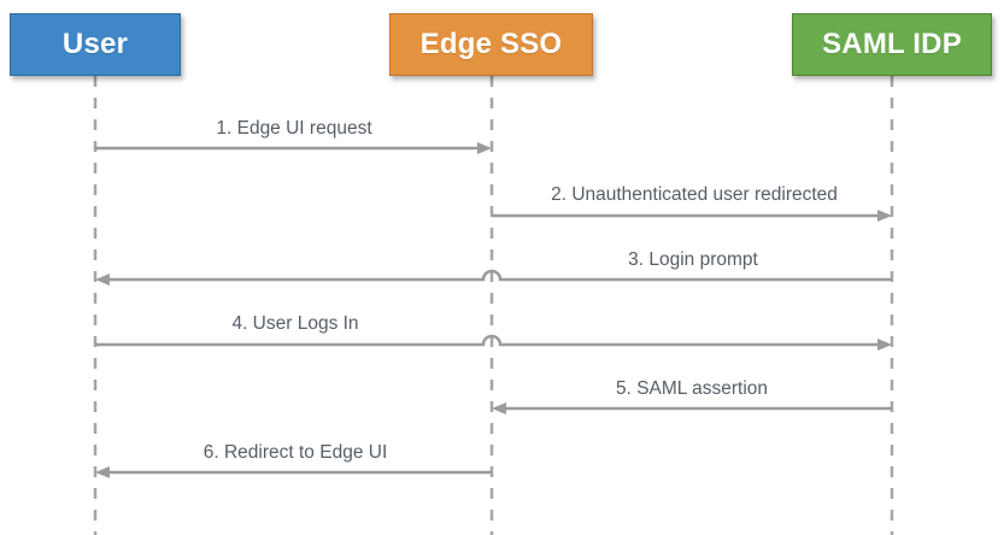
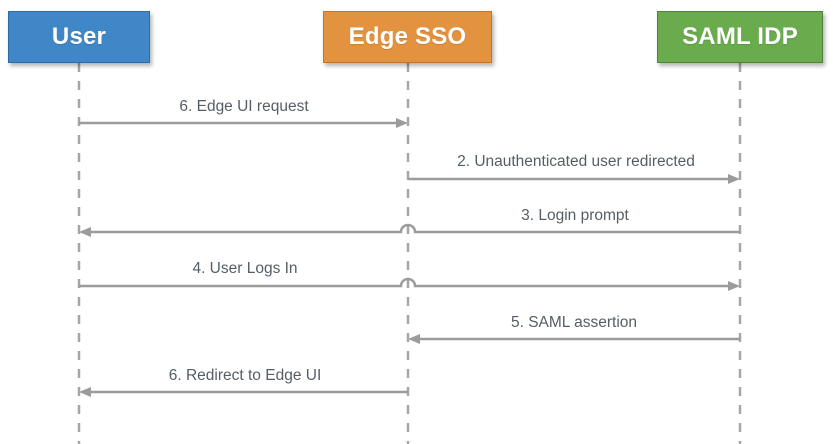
  User
  Edge SSO
  SAML IDP
- 1. Edge UI request
+ 6. Edge UI request
  2. Unauthenticated user redirected
  3. Login prompt
  4. User Logs In
  5. SAML assertion
  6. Redirect to Edge UI
